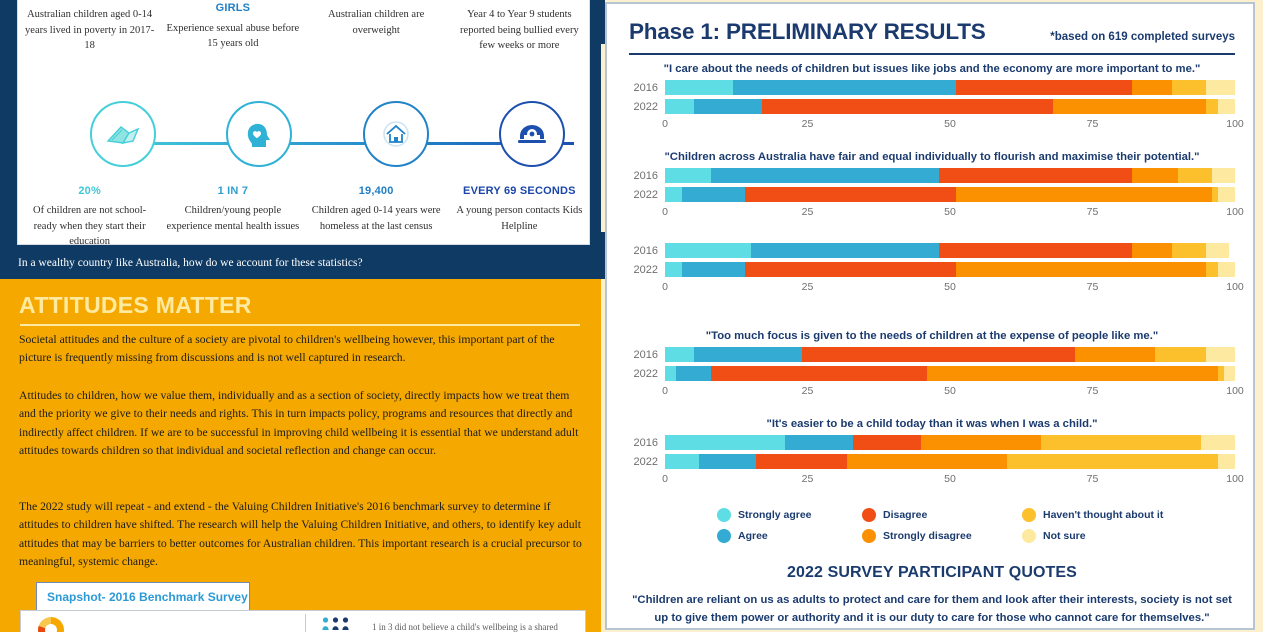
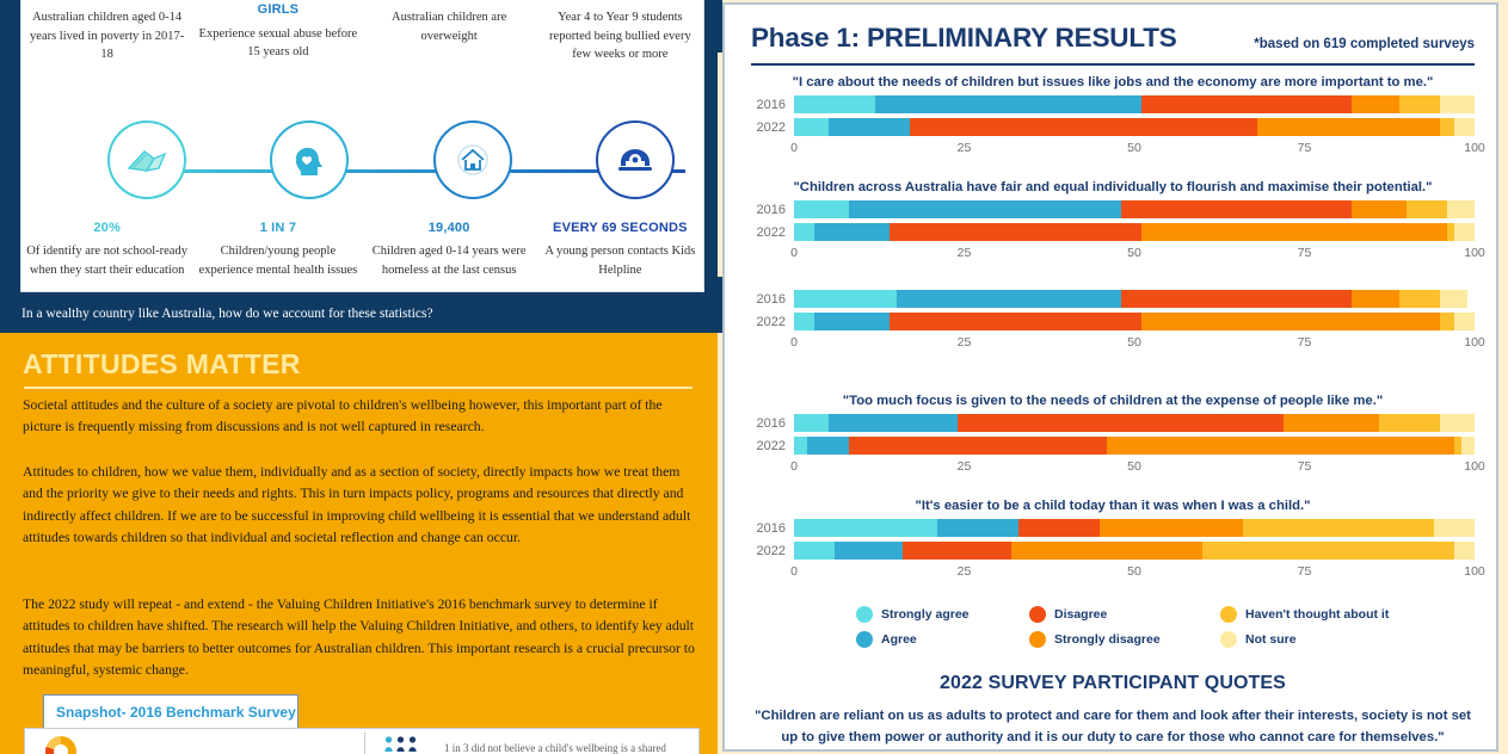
  Australian children aged 0-14 years lived in poverty in 2017-18
  Experience sexual abuse before 15 years old
  Australian children are overweight
  Year 4 to Year 9 students reported being bullied every few weeks or more
  20%
- Of children are not school-ready when they start their education
+ Of identify are not school-ready when they start their education
  1 IN 7
  Children/young people experience mental health issues
  19,400
  Children aged 0-14 years were homeless at the last census
  EVERY 69 SECONDS
  A young person contacts Kids Helpline
  In a wealthy country like Australia, how do we account for these statistics?
  ATTITUDES MATTER
  Societal attitudes and the culture of a society are pivotal to children's wellbeing however, this important part of the picture is frequently missing from discussions and is not well captured in research.
  Attitudes to children, how we value them, individually and as a section of society, directly impacts how we treat them and the priority we give to their needs and rights. This in turn impacts policy, programs and resources that directly and indirectly affect children. If we are to be successful in improving child wellbeing it is essential that we understand adult attitudes towards children so that individual and societal reflection and change can occur.
  The 2022 study will repeat - and extend - the Valuing Children Initiative's 2016 benchmark survey to determine if attitudes to children have shifted. The research will help the Valuing Children Initiative, and others, to identify key adult attitudes that may be barriers to better outcomes for Australian children. This important research is a crucial precursor to meaningful, systemic change.
  Snapshot- 2016 Benchmark Survey
  1 in 3 did not believe a child's wellbeing is a shared
  Phase 1: PRELIMINARY RESULTS
  *based on 619 completed surveys
  "I care about the needs of children but issues like jobs and the economy are more important to me."
  2016
  2022
  0
  25
  50
  75
  100
  "Children across Australia have fair and equal individually to flourish and maximise their potential."
  2016
  2022
  0
  25
  50
  75
  100
  2016
  2022
  0
  25
  50
  75
  100
  "Too much focus is given to the needs of children at the expense of people like me."
  2016
  2022
  0
  25
  50
  75
  100
  "It's easier to be a child today than it was when I was a child."
  2016
  2022
  0
  25
  50
  75
  100
  Strongly agree
  Disagree
  Haven't thought about it
  Agree
  Strongly disagree
  Not sure
  2022 SURVEY PARTICIPANT QUOTES
  "Children are reliant on us as adults to protect and care for them and look after their interests, society is not set
  up to give them power or authority and it is our duty to care for those who cannot care for themselves."
